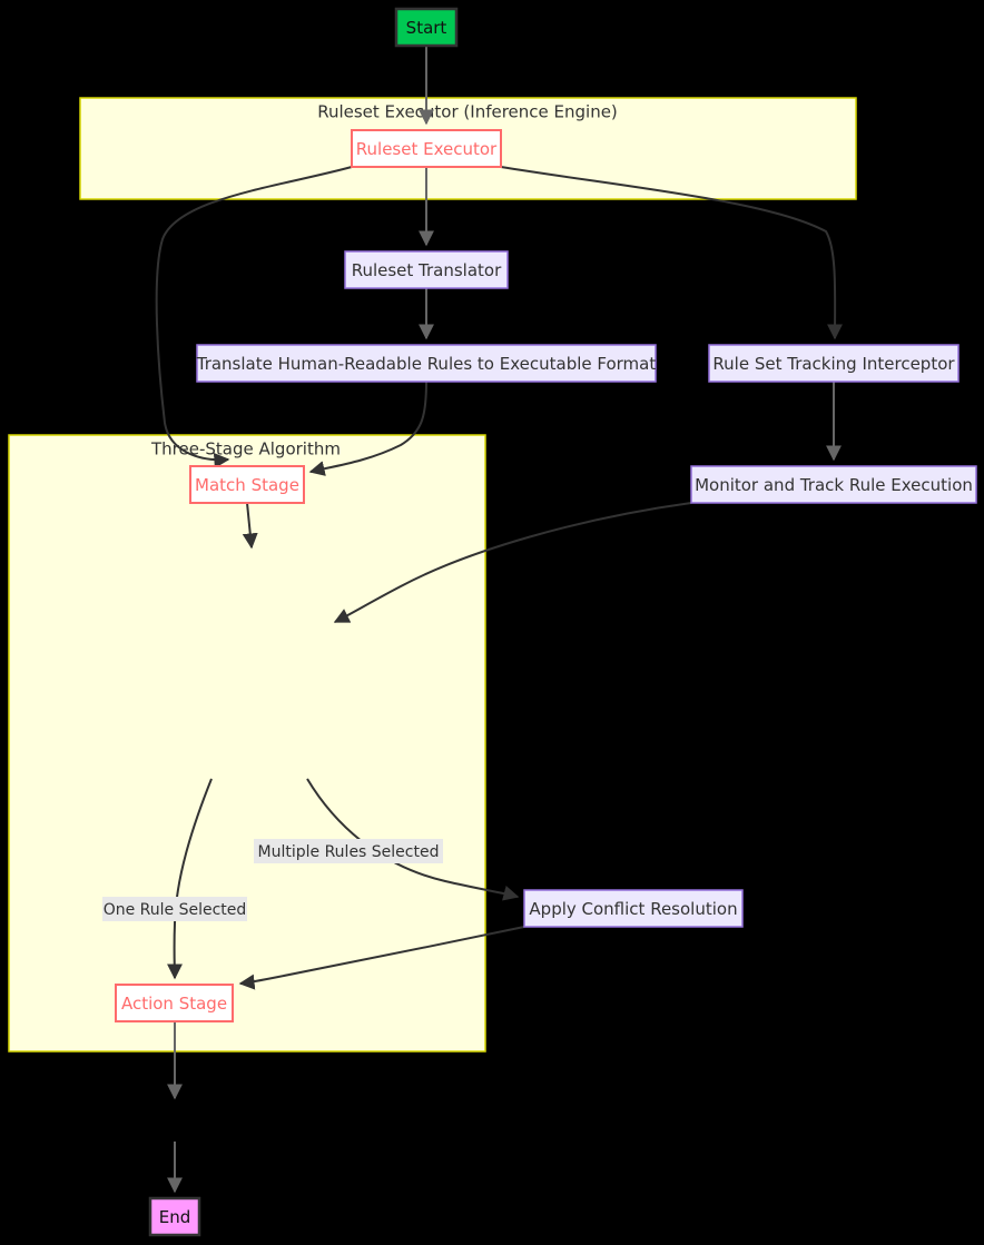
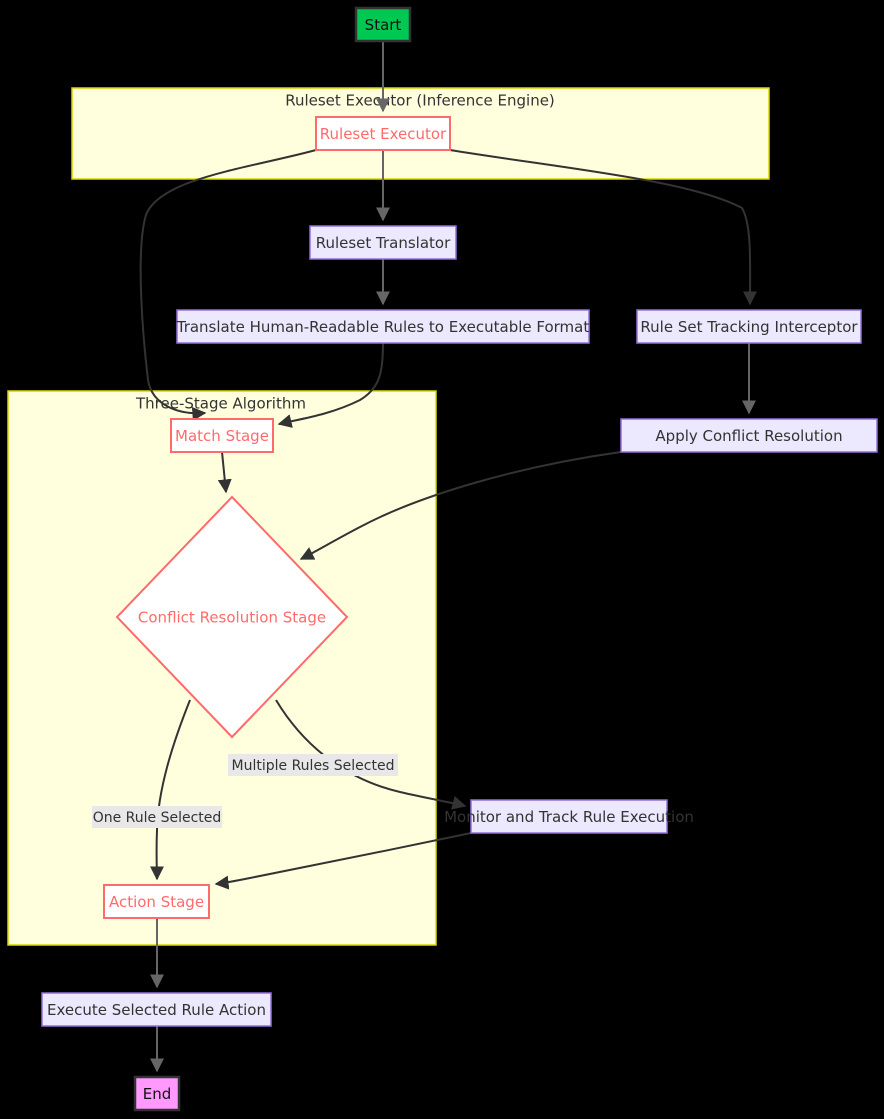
  Ruleset Executor (Inference Engine)
  Three-Stage Algorithm
  One Rule Selected
  Multiple Rules Selected
  Start
  Ruleset Executor
  Ruleset Translator
  Translate Human-Readable Rules to Executable Format
  Rule Set Tracking Interceptor
- Monitor and Track Rule Execution
+ Apply Conflict Resolution
  Match Stage
+ Conflict Resolution Stage
- Apply Conflict Resolution
+ Monitor and Track Rule Execution
  Action Stage
+ Execute Selected Rule Action
  End
